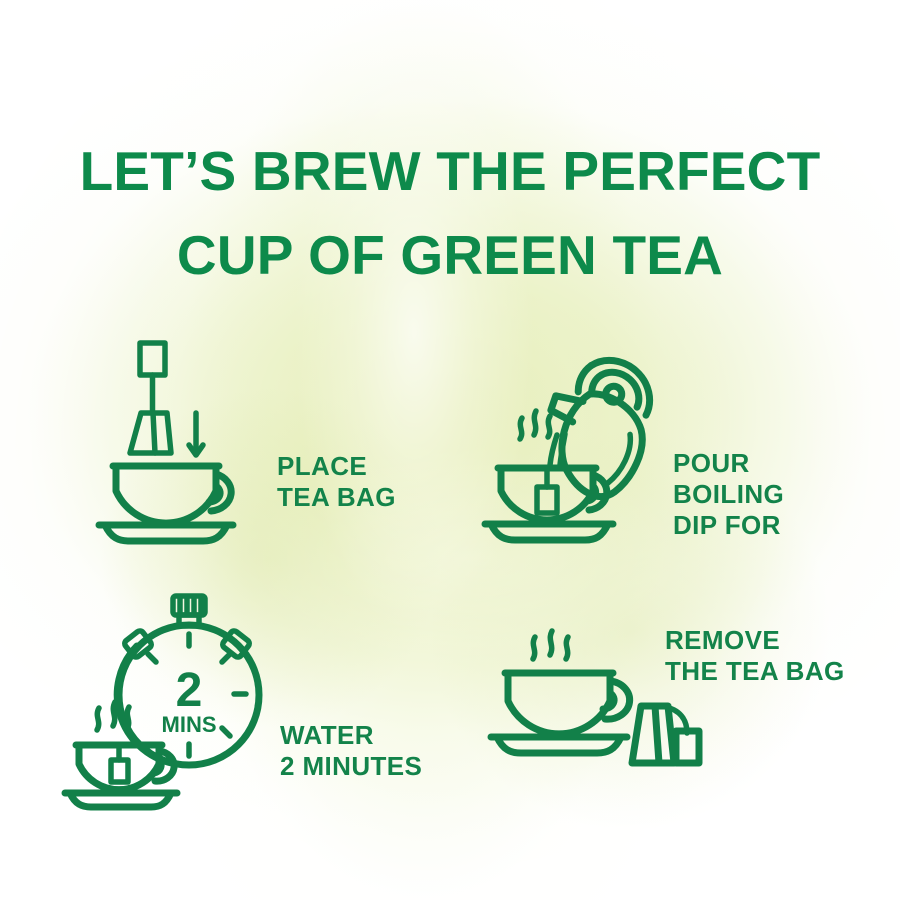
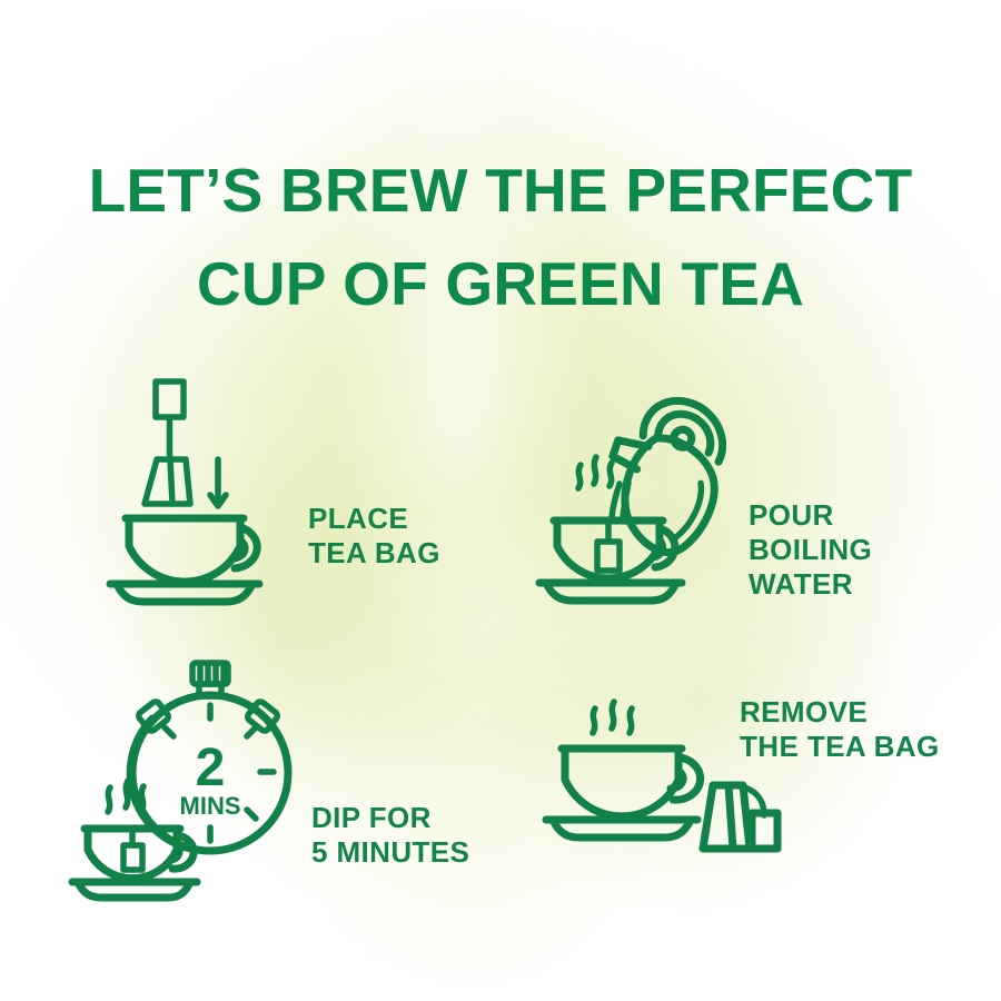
  LET’S BREW THE PERFECT
  CUP OF GREEN TEA
  PLACE
  TEA BAG
  POUR
  BOILING
- DIP FOR
+ WATER
  2
  MINS
- WATER
+ DIP FOR
- 2 MINUTES
+ 5 MINUTES
  REMOVE
  THE TEA BAG
